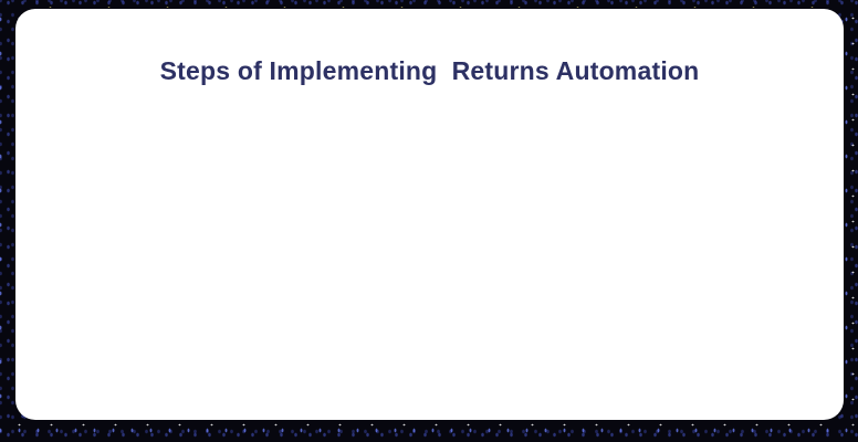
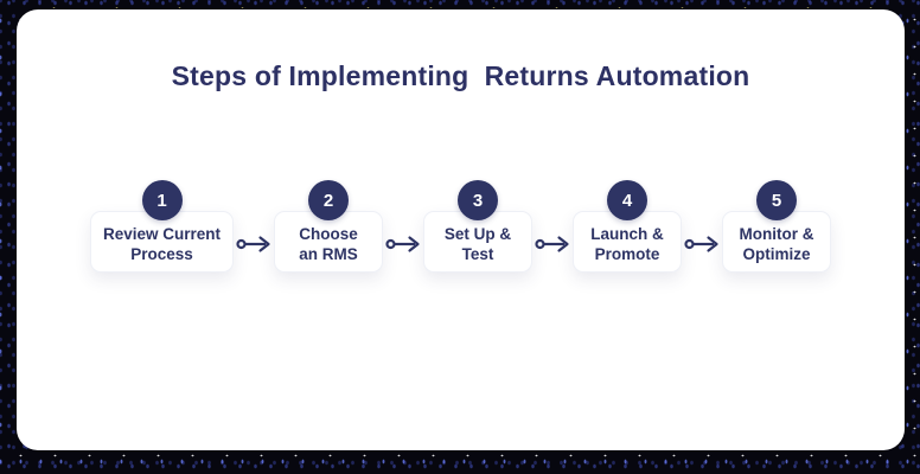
  Steps of Implementing Returns Automation
+ 1
+ Review Current
+ Process
+ 2
+ Choose
+ an RMS
+ 3
+ Set Up &
+ Test
+ 4
+ Launch &
+ Promote
+ 5
+ Monitor &
+ Optimize
